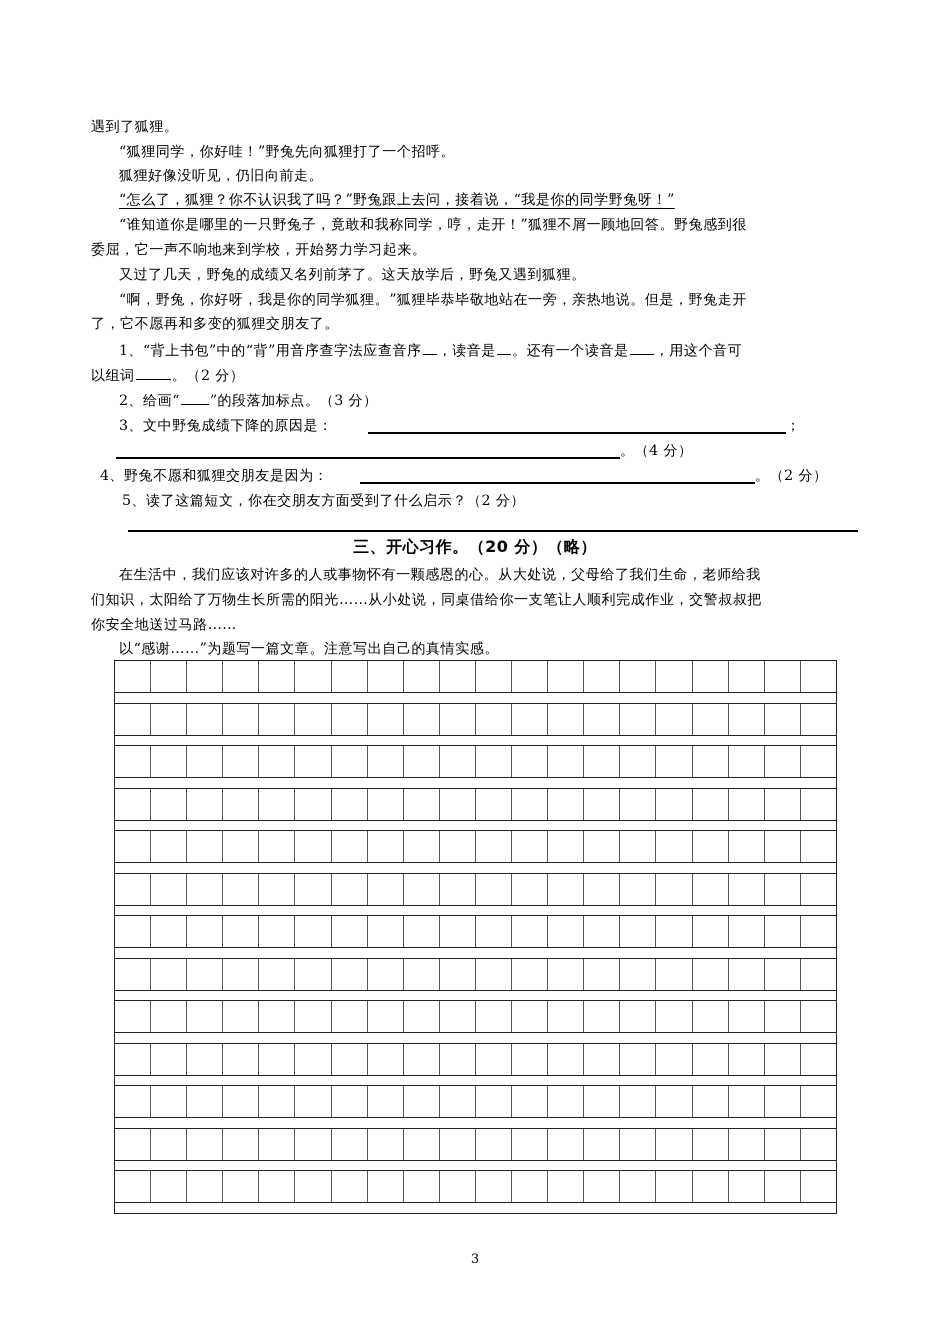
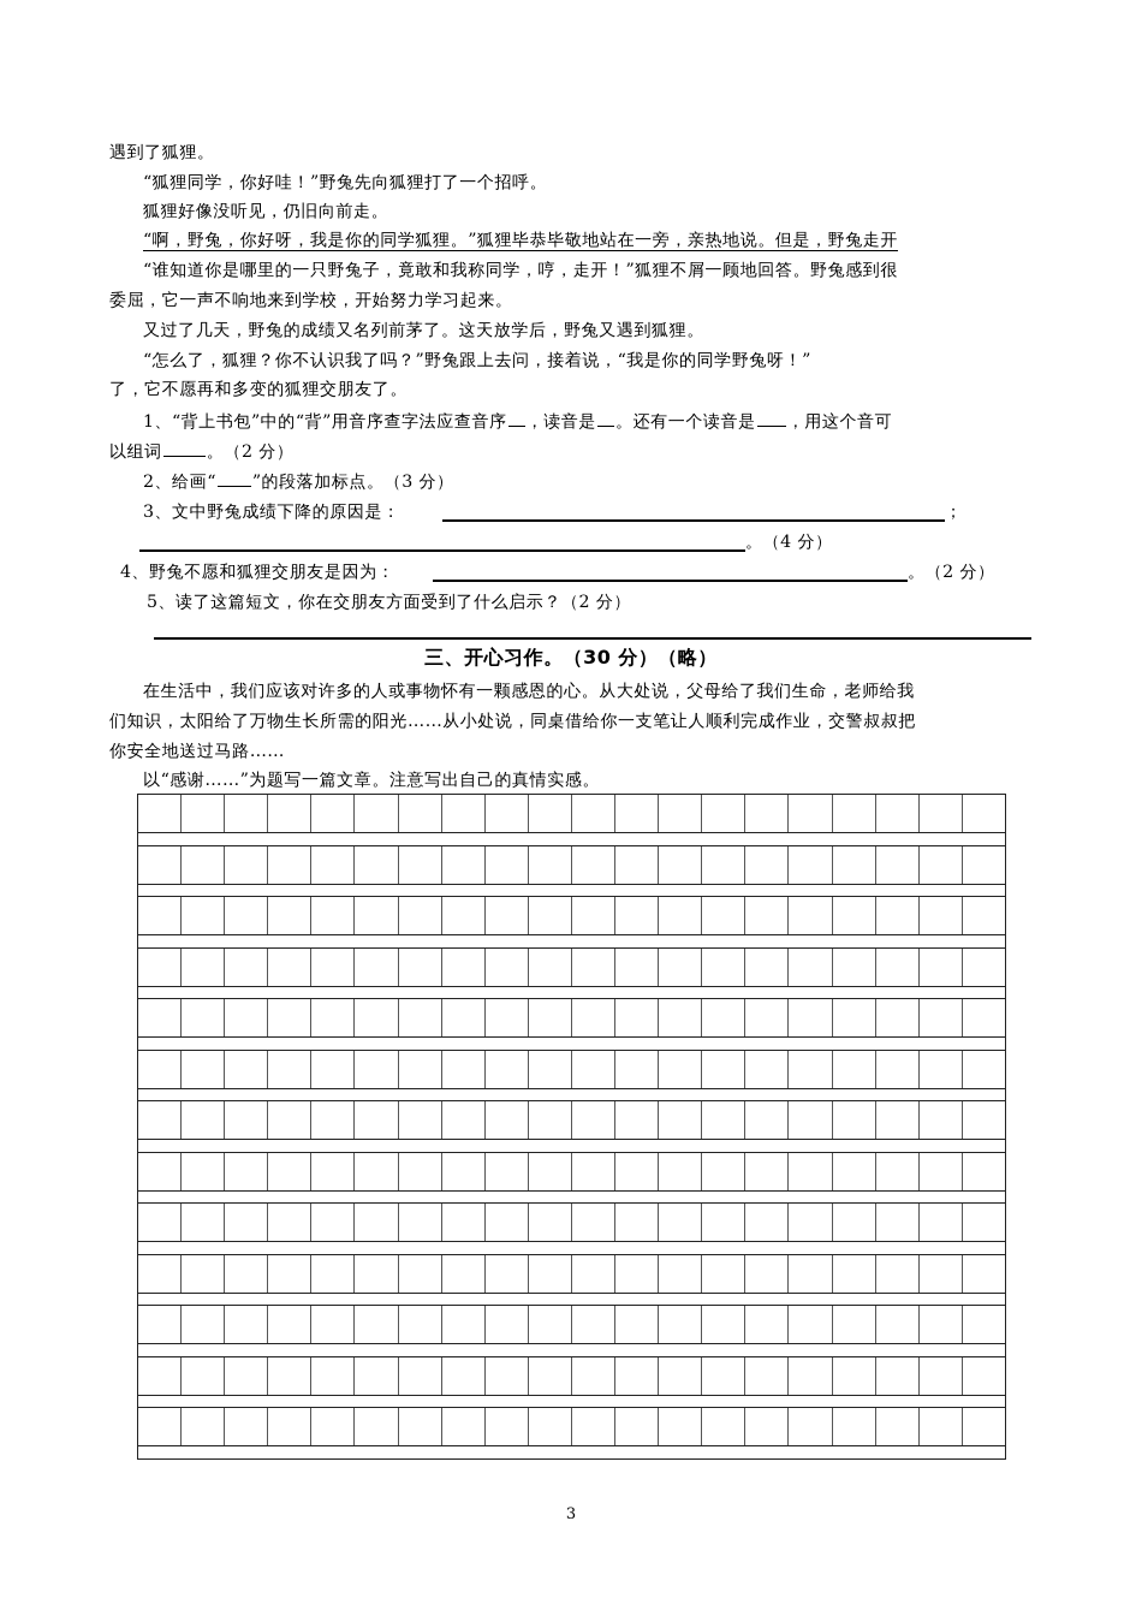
  遇到了狐狸。
  “狐狸同学，你好哇！”野兔先向狐狸打了一个招呼。
  狐狸好像没听见，仍旧向前走。
- “怎么了，狐狸？你不认识我了吗？”野兔跟上去问，接着说，“我是你的同学野兔呀！”
+ “啊，野兔，你好呀，我是你的同学狐狸。”狐狸毕恭毕敬地站在一旁，亲热地说。但是，野兔走开
  “谁知道你是哪里的一只野兔子，竟敢和我称同学，哼，走开！”狐狸不屑一顾地回答。野兔感到很
  委屈，它一声不响地来到学校，开始努力学习起来。
  又过了几天，野兔的成绩又名列前茅了。这天放学后，野兔又遇到狐狸。
- “啊，野兔，你好呀，我是你的同学狐狸。”狐狸毕恭毕敬地站在一旁，亲热地说。但是，野兔走开
+ “怎么了，狐狸？你不认识我了吗？”野兔跟上去问，接着说，“我是你的同学野兔呀！”
  了，它不愿再和多变的狐狸交朋友了。
  1、“背上书包”中的“背”用音序查字法应查音序 ，读音是 。还有一个读音是 ，用这个音可
  以组词 。（2 分）
  2、给画“ ”的段落加标点。（3 分）
  3、文中野兔成绩下降的原因是：
  ；
  。（4 分）
  4、野兔不愿和狐狸交朋友是因为：
  。（2 分）
  5、读了这篇短文，你在交朋友方面受到了什么启示？（2 分）
- 三、开心习作。（20 分）（略）
+ 三、开心习作。（30 分）（略）
  在生活中，我们应该对许多的人或事物怀有一颗感恩的心。从大处说，父母给了我们生命，老师给我
  们知识，太阳给了万物生长所需的阳光……从小处说，同桌借给你一支笔让人顺利完成作业，交警叔叔把
  你安全地送过马路……
  以“感谢……”为题写一篇文章。注意写出自己的真情实感。
  3
